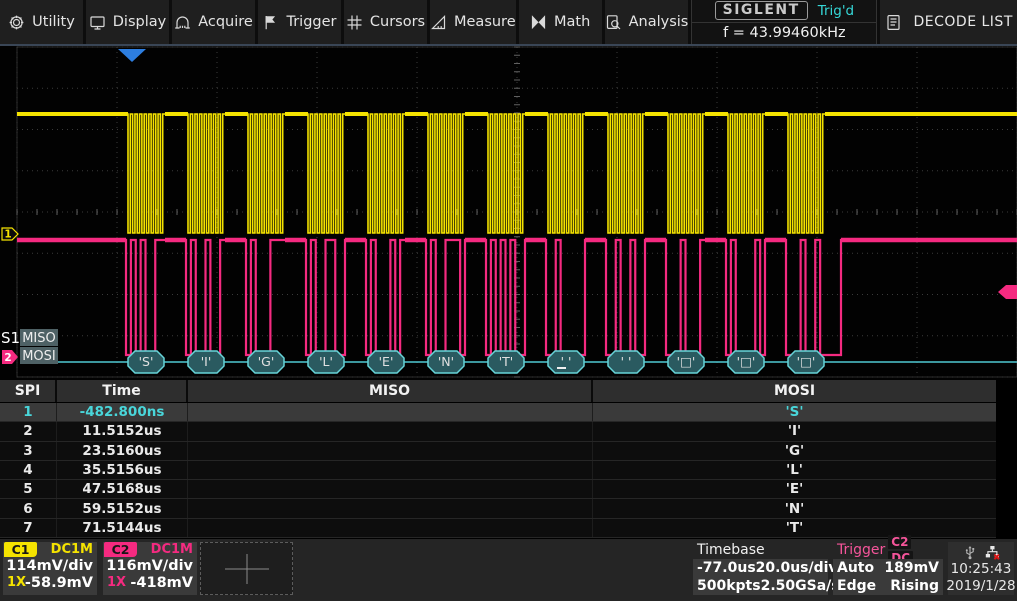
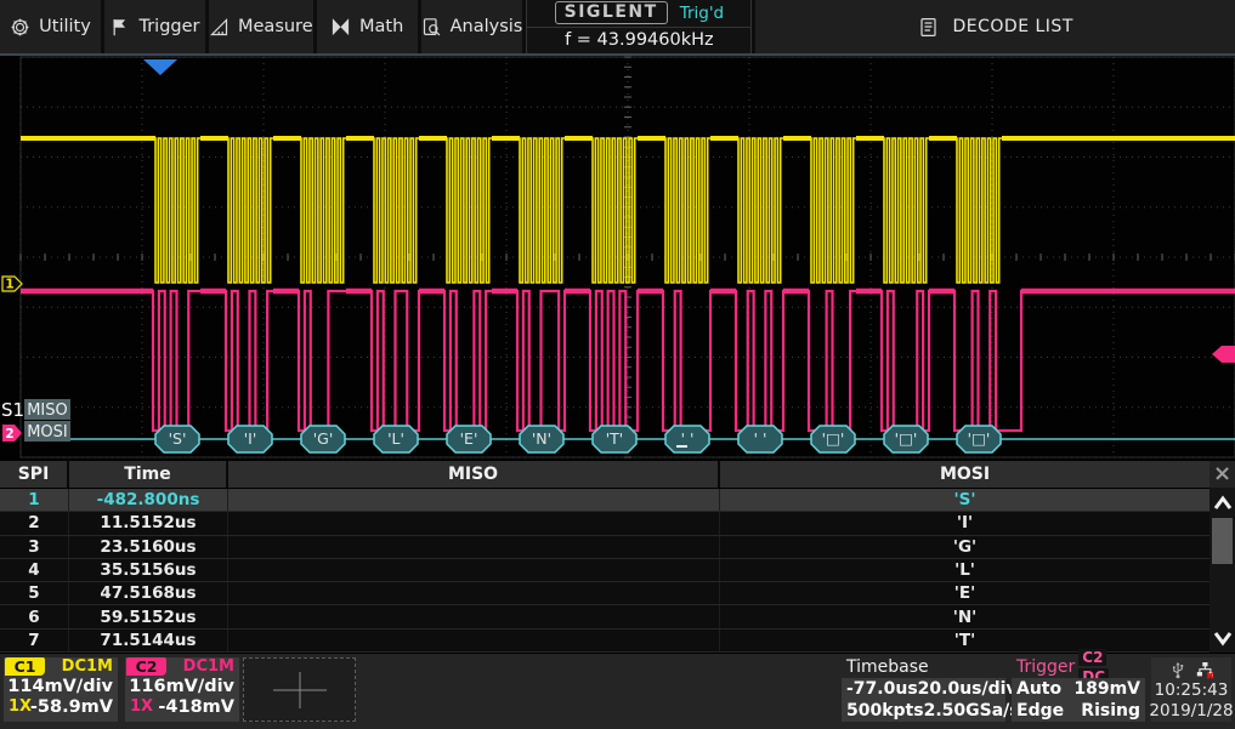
  Utility
- Display
- Acquire
  Trigger
- Cursors
  Measure
  Math
  Analysis
  SIGLENT
  Trig'd
  f = 43.99460kHz
  DECODE LIST
  'S'
  'I'
  'G'
  'L'
  'E'
  'N'
  'T'
  ' '
  ' '
  '□'
  '□'
  '□'
  S1
  MISO
  MOSI
  1
  2
  SPI
  Time
  MISO
  MOSI
  1
  -482.800ns
  'S'
  2
  11.5152us
  'I'
  3
  23.5160us
  'G'
  4
  35.5156us
  'L'
  5
  47.5168us
  'E'
  6
  59.5152us
  'N'
  7
  71.5144us
  'T'
+ ×
  C1
  DC1M
  114mV/div
  1X
  -58.9mV
  C2
  DC1M
  116mV/div
  1X
  -418mV
  Timebase
  -77.0us
  20.0us/di
  500kpts
  2.50GSa/
  Trigger
  C2 DC
  Auto
  189mV
  Edge
  Rising
  10:25:43
  2019/1/28
